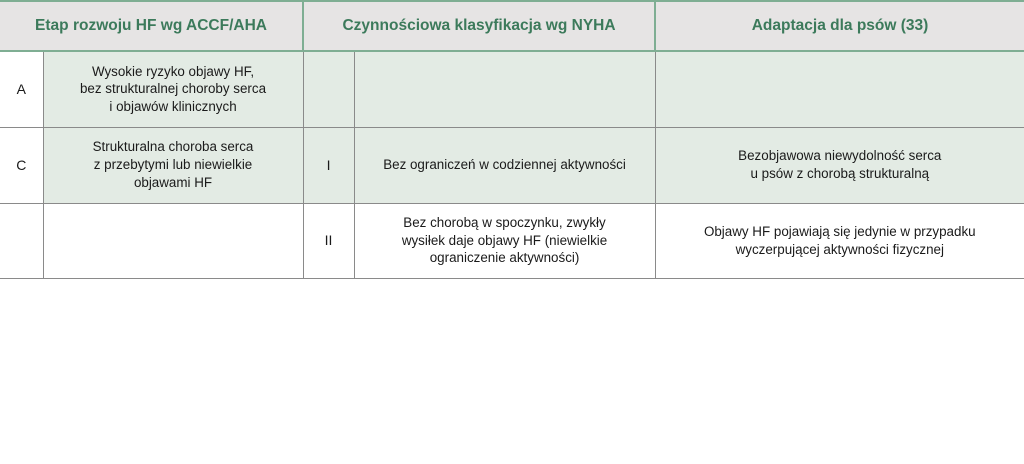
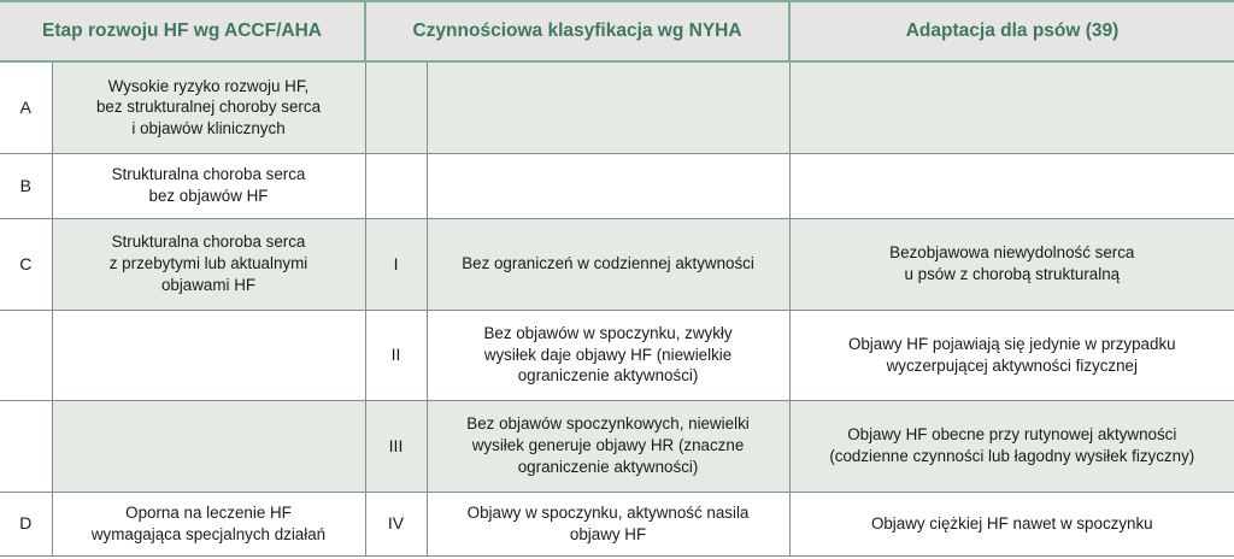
- Etap rozwoju HF wg ACCF/AHA	Czynnościowa klasyfikacja wg NYHA	Adaptacja dla psów (33)
+ Etap rozwoju HF wg ACCF/AHA	Czynnościowa klasyfikacja wg NYHA	Adaptacja dla psów (39)
- A	Wysokie ryzyko objawy HF, bez strukturalnej choroby serca i objawów klinicznych
+ A	Wysokie ryzyko rozwoju HF, bez strukturalnej choroby serca i objawów klinicznych
+ B	Strukturalna choroba serca bez objawów HF
- C	Strukturalna choroba serca z przebytymi lub niewielkie objawami HF	I	Bez ograniczeń w codziennej aktywności	Bezobjawowa niewydolność serca u psów z chorobą strukturalną
+ C	Strukturalna choroba serca z przebytymi lub aktualnymi objawami HF	I	Bez ograniczeń w codziennej aktywności	Bezobjawowa niewydolność serca u psów z chorobą strukturalną
- 		II	Bez chorobą w spoczynku, zwykły wysiłek daje objawy HF (niewielkie ograniczenie aktywności)	Objawy HF pojawiają się jedynie w przypadku wyczerpującej aktywności fizycznej
+ 		II	Bez objawów w spoczynku, zwykły wysiłek daje objawy HF (niewielkie ograniczenie aktywności)	Objawy HF pojawiają się jedynie w przypadku wyczerpującej aktywności fizycznej
+ 		III	Bez objawów spoczynkowych, niewielki wysiłek generuje objawy HR (znaczne ograniczenie aktywności)	Objawy HF obecne przy rutynowej aktywności (codzienne czynności lub łagodny wysiłek fizyczny)
+ D	Oporna na leczenie HF wymagająca specjalnych działań	IV	Objawy w spoczynku, aktywność nasila objawy HF	Objawy ciężkiej HF nawet w spoczynku
